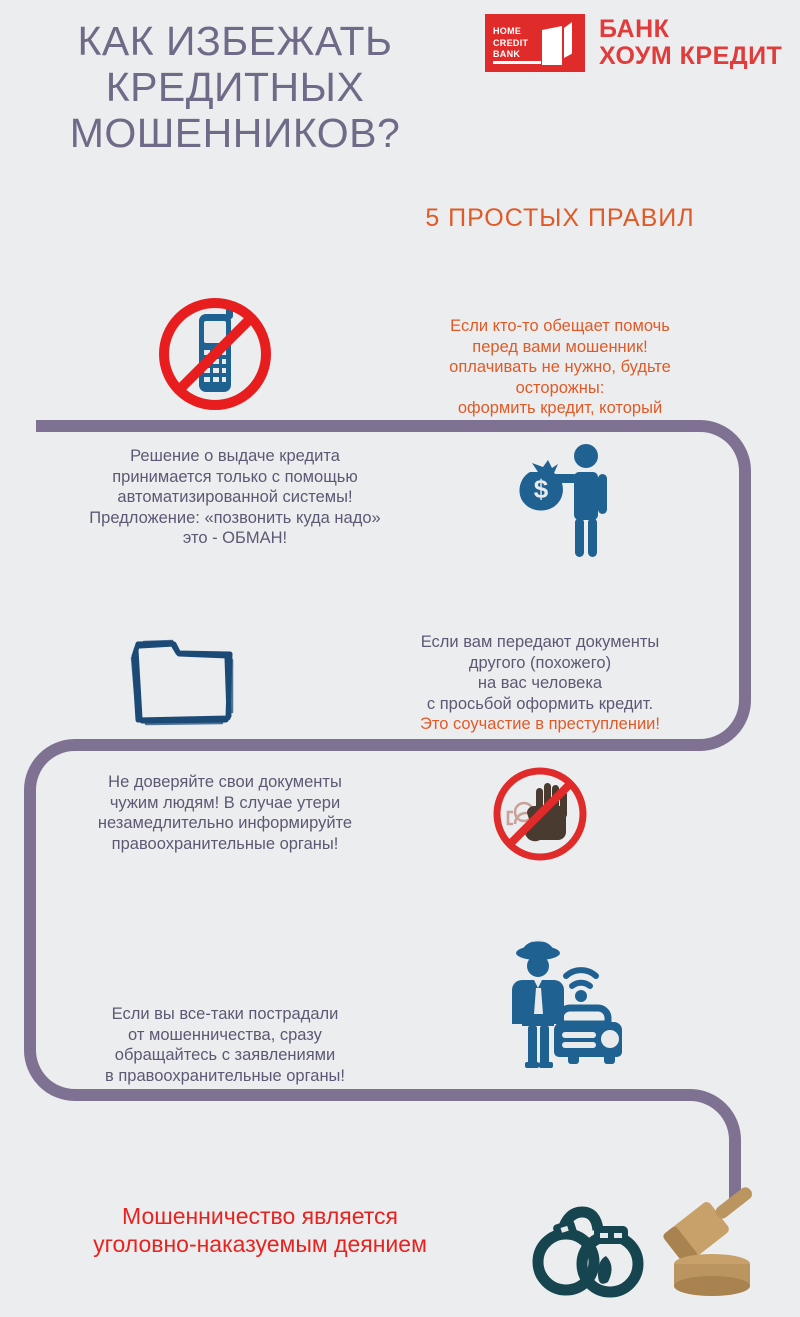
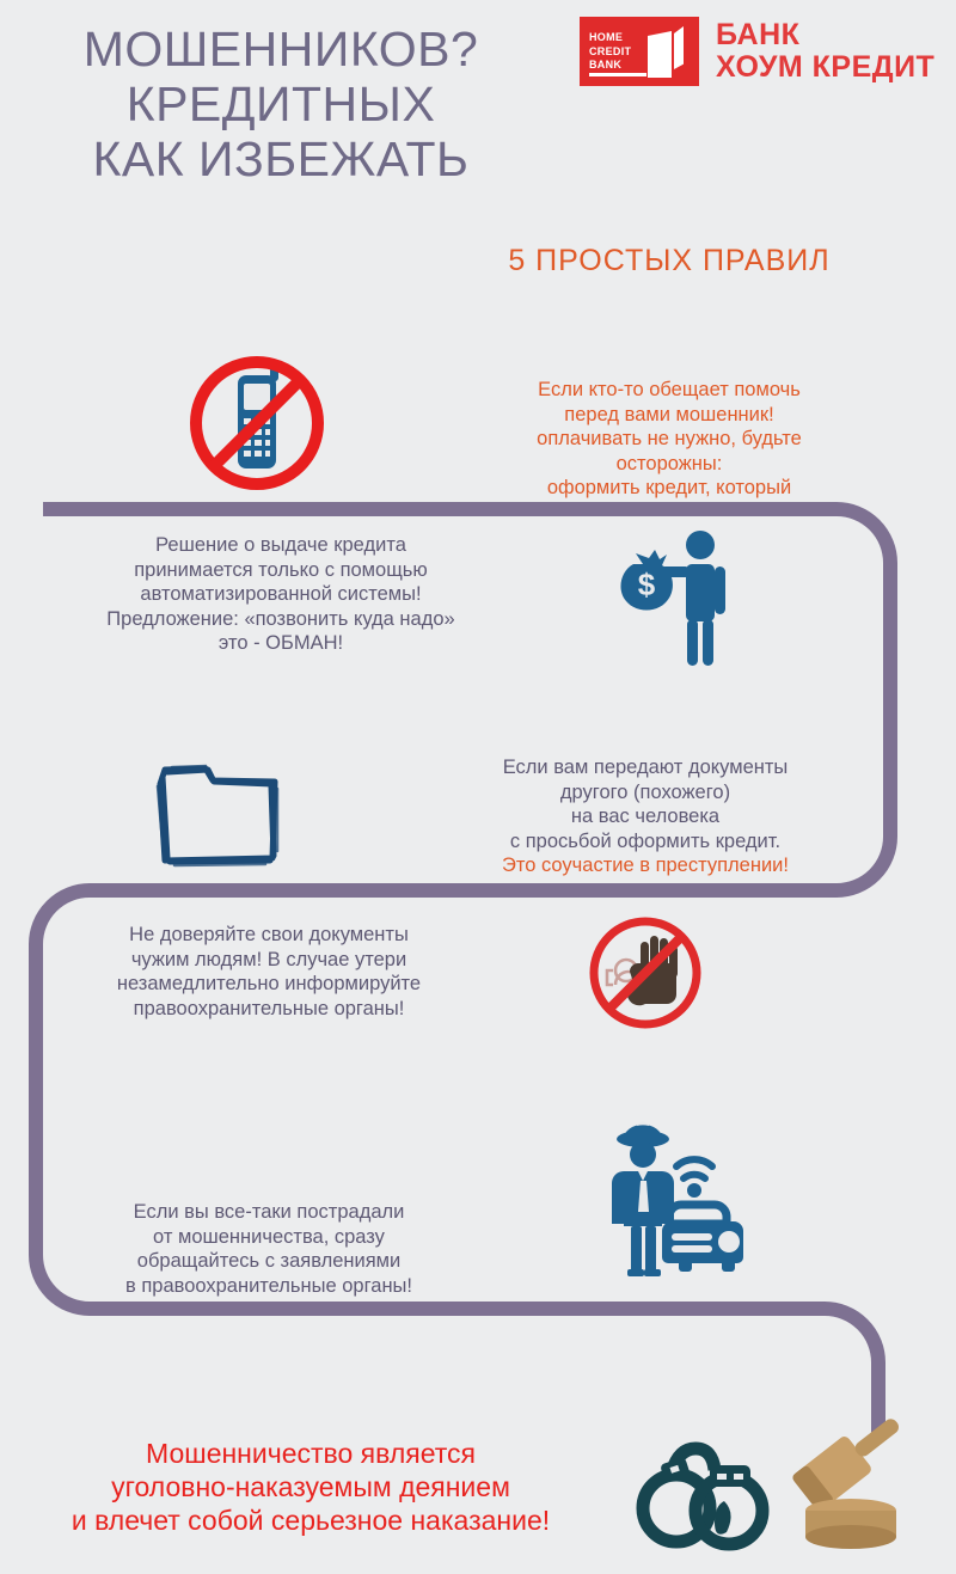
- КАК ИЗБЕЖАТЬ
+ МОШЕННИКОВ?
  КРЕДИТНЫХ
- МОШЕННИКОВ?
+ КАК ИЗБЕЖАТЬ
  HOME
  CREDIT
  BANK
  БАНК
  ХОУМ КРЕДИТ
  5 ПРОСТЫХ ПРАВИЛ
  $
  Если кто-то обещает помочь
  перед вами мошенник!
  оплачивать не нужно, будьте
  осторожны:
  оформить кредит, который
  Решение о выдаче кредита
  принимается только с помощью
  автоматизированной системы!
  Предложение: «позвонить куда надо»
  это - ОБМАН!
  Если вам передают документы
  другого (похожего)
  на вас человека
  с просьбой оформить кредит.
  Это соучастие в преступлении!
  Не доверяйте свои документы
  чужим людям! В случае утери
  незамедлительно информируйте
  правоохранительные органы!
  Если вы все-таки пострадали
  от мошенничества, сразу
  обращайтесь с заявлениями
  в правоохранительные органы!
  Мошенничество является
  уголовно-наказуемым деянием
+ и влечет собой серьезное наказание!
